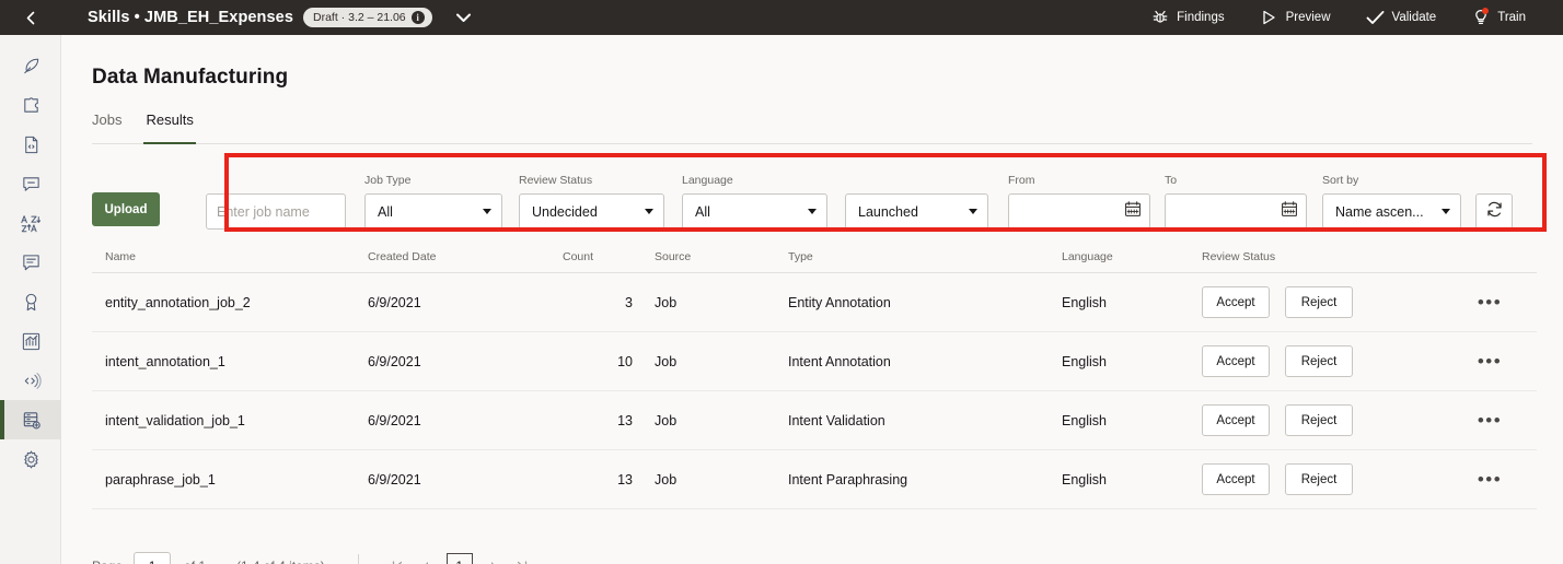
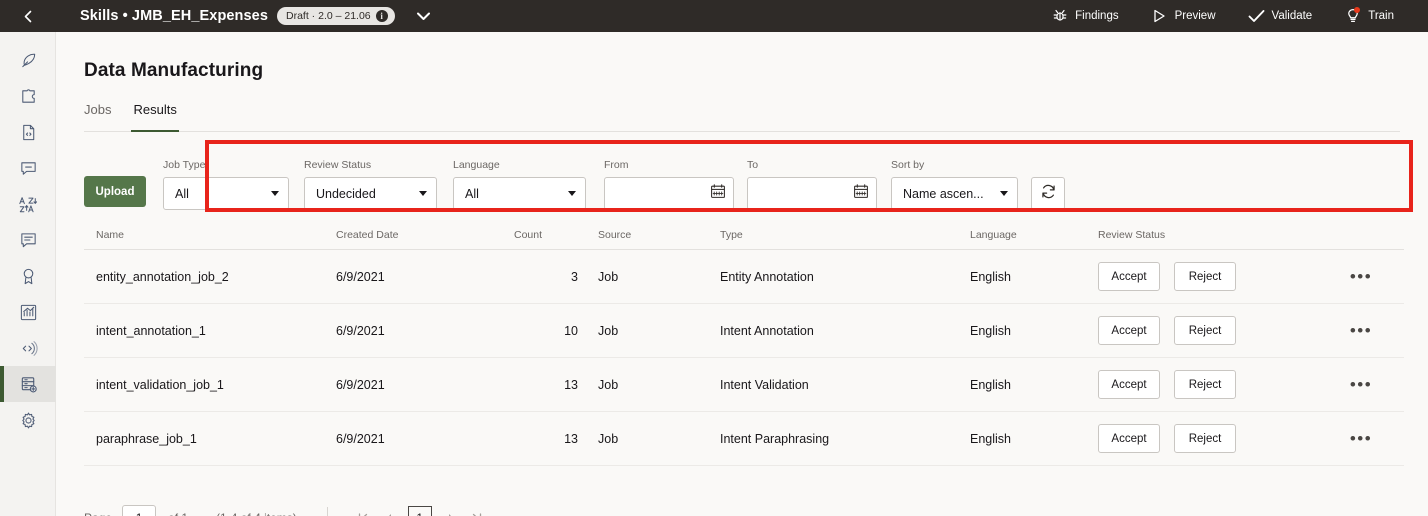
  Skills • JMB_EH_Expenses
- Draft · 3.2 – 21.06
+ Draft · 2.0 – 21.06
  i
  Findings
  Preview
  Validate
  Train
  Data Manufacturing
  Jobs
  Results
  Upload
- Enter job name
  Job Type
  All
  Review Status
  Undecided
  Language
  All
- Launched
  From
  To
  Sort by
  Name ascen...
  Name
  Created Date
  Count
  Source
  Type
  Language
  Review Status
  entity_annotation_job_2
  6/9/2021
  3
  Job
  Entity Annotation
  English
  Accept
  Reject
  •••
  intent_annotation_1
  6/9/2021
  10
  Job
  Intent Annotation
  English
  Accept
  Reject
  •••
  intent_validation_job_1
  6/9/2021
  13
  Job
  Intent Validation
  English
  Accept
  Reject
  •••
  paraphrase_job_1
  6/9/2021
  13
  Job
  Intent Paraphrasing
  English
  Accept
  Reject
  •••
